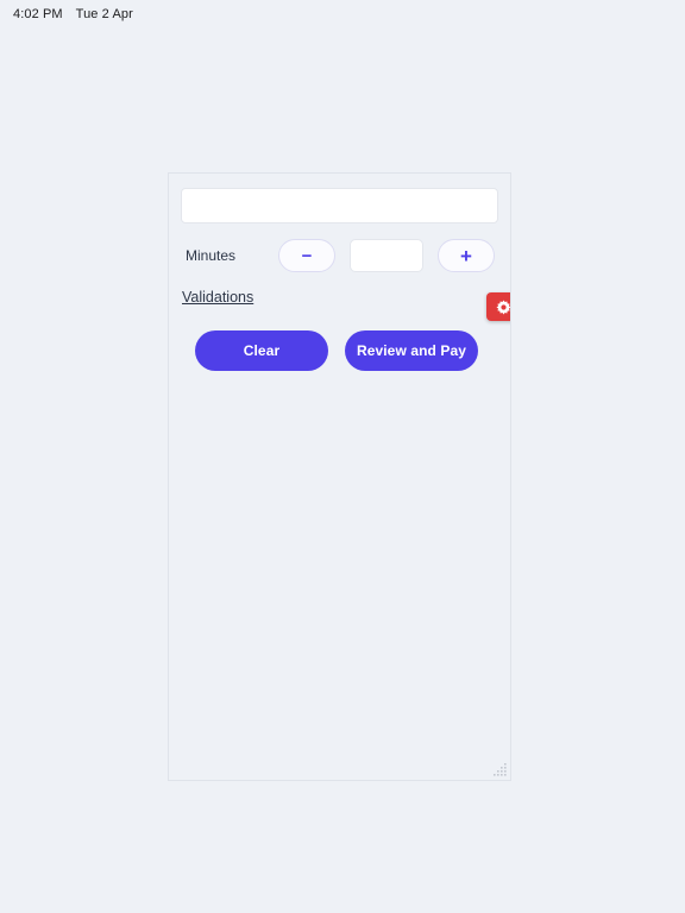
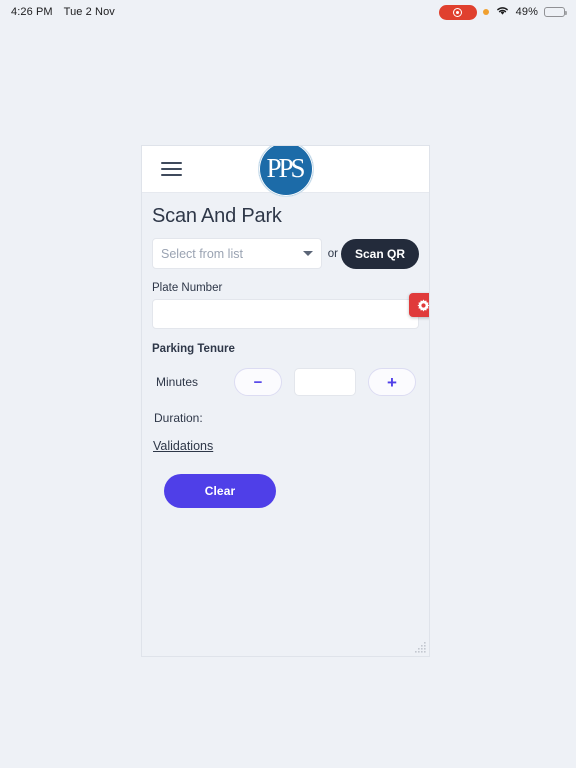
- 4:02 PM
+ 4:26 PM
- Tue 2 Apr
+ Tue 2 Nov
+ 49%
+ PPS
+ Scan And Park
+ Select from list
+ or
+ Scan QR
+ Plate Number
+ Parking Tenure
  Minutes
  −
  +
+ Duration:
  Validations
  Clear
- Review and Pay
